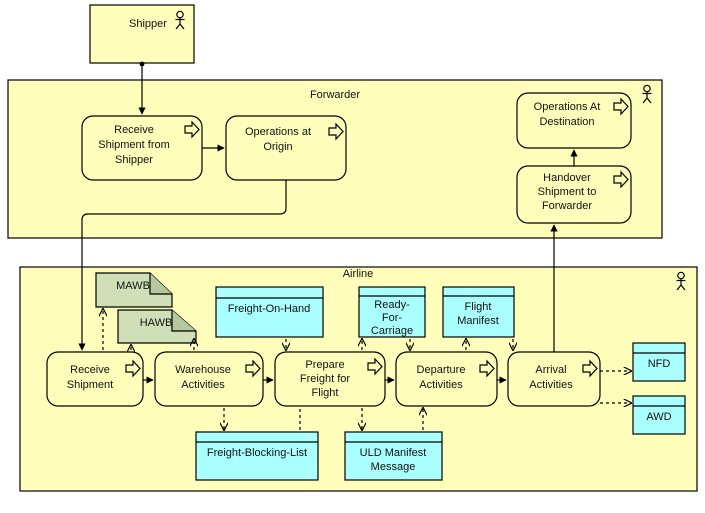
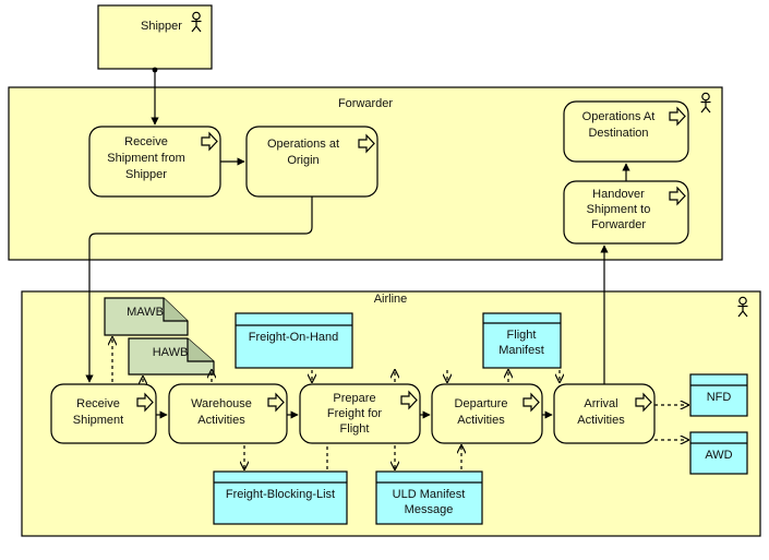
  Shipper
  Forwarder
  Receive
  Shipment from
  Shipper
  Operations at
  Origin
  Operations At
  Destination
  Handover
  Shipment to
  Forwarder
  Airline
  MAWB
  HAWB
  Freight-On-Hand
- Ready-
- For-
- Carriage
  Flight
  Manifest
  NFD
  AWD
  Freight-Blocking-List
  ULD Manifest
  Message
  Receive
  Shipment
  Warehouse
  Activities
  Prepare
  Freight for
  Flight
  Departure
  Activities
  Arrival
  Activities
